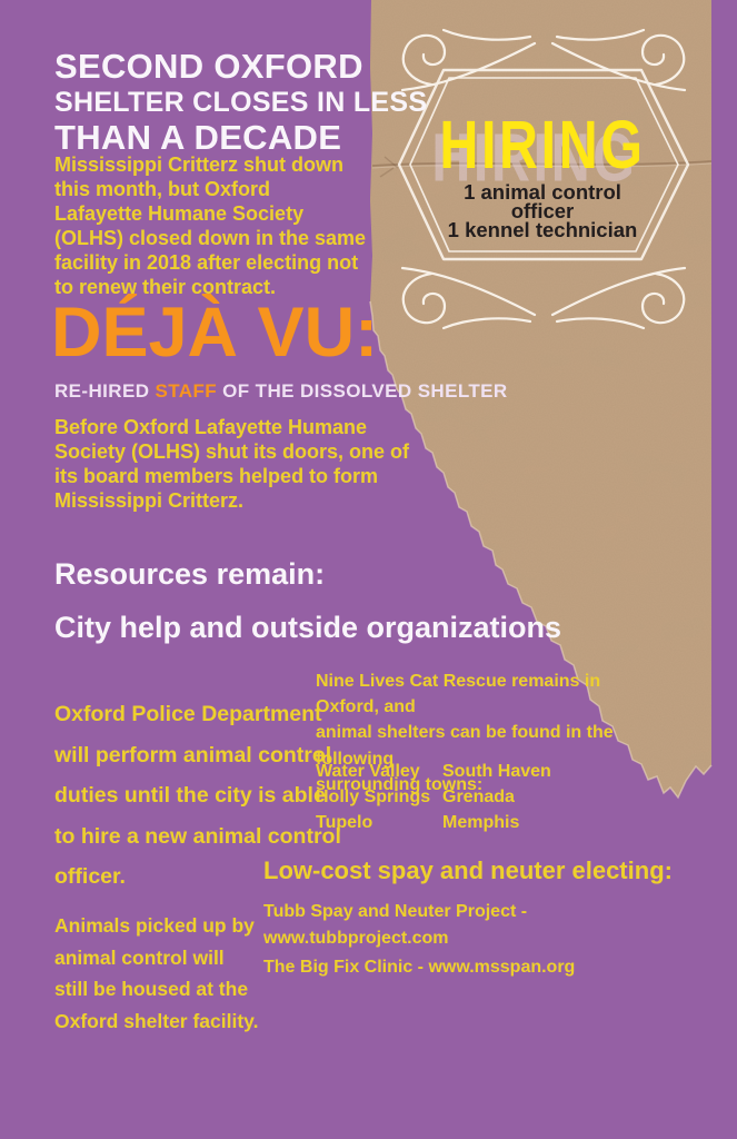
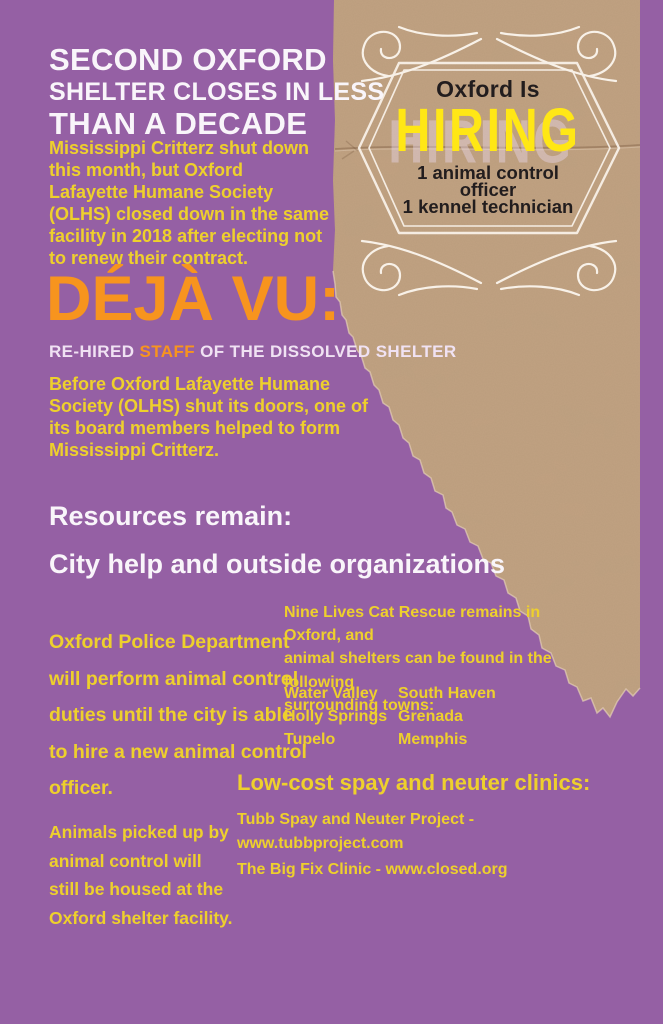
+ Oxford Is
  HIRING
  1 animal control
  officer
  1 kennel technician
  SECOND OXFORD
  SHELTER CLOSES IN LESS
  THAN A DECADE
  Mississippi Critterz shut down
  this month, but Oxford
  Lafayette Humane Society
  (OLHS) closed down in the same
  facility in 2018 after electing not
  to renew their contract.
  DÉJÀ VU:
  RE-HIRED STAFF OF THE DISSOLVED SHELTER
  Before Oxford Lafayette Humane
  Society (OLHS) shut its doors, one of
  its board members helped to form
  Mississippi Critterz.
  Resources remain:
  City help and outside organizations
  Oxford Police Department
  will perform animal control
  duties until the city is able
  to hire a new animal control
  officer.
  Animals picked up by
  animal control will
  still be housed at the
  Oxford shelter facility.
  Nine Lives Cat Rescue remains in Oxford, and
  animal shelters can be found in the following
  surrounding towns:
  Water Valley
  Holly Springs
  Tupelo
  South Haven
  Grenada
  Memphis
- Low-cost spay and neuter electing:
+ Low-cost spay and neuter clinics:
  Tubb Spay and Neuter Project -
  www.tubbproject.com
- The Big Fix Clinic - www.msspan.org
+ The Big Fix Clinic - www.closed.org
